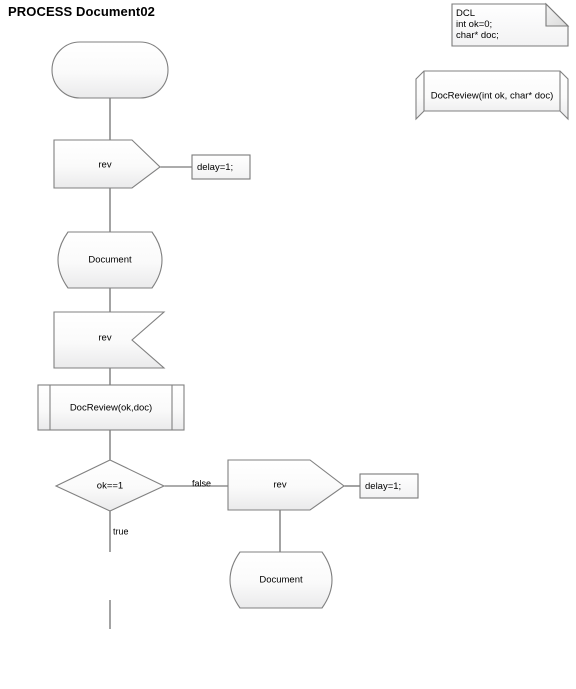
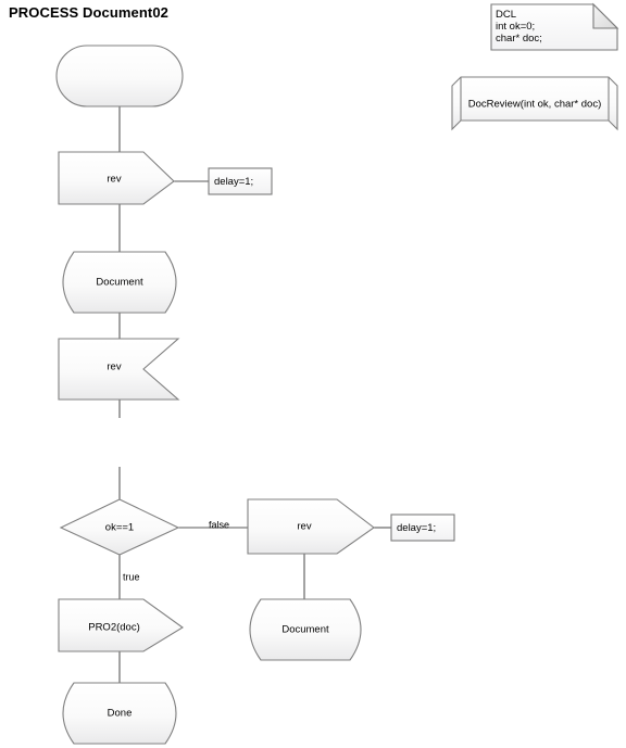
  PROCESS Document02
  DCL
  int ok=0;
  char* doc;
  DocReview(int ok, char* doc)
  rev
  delay=1;
  Document
  rev
- DocReview(ok,doc)
  ok==1
  false
  true
+ PRO2(doc)
+ Done
  rev
  delay=1;
  Document
